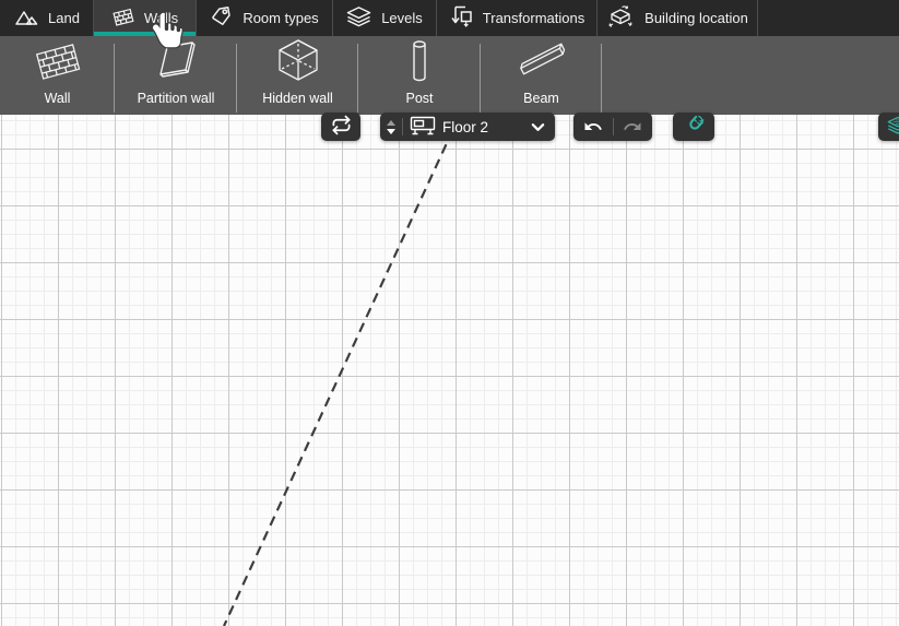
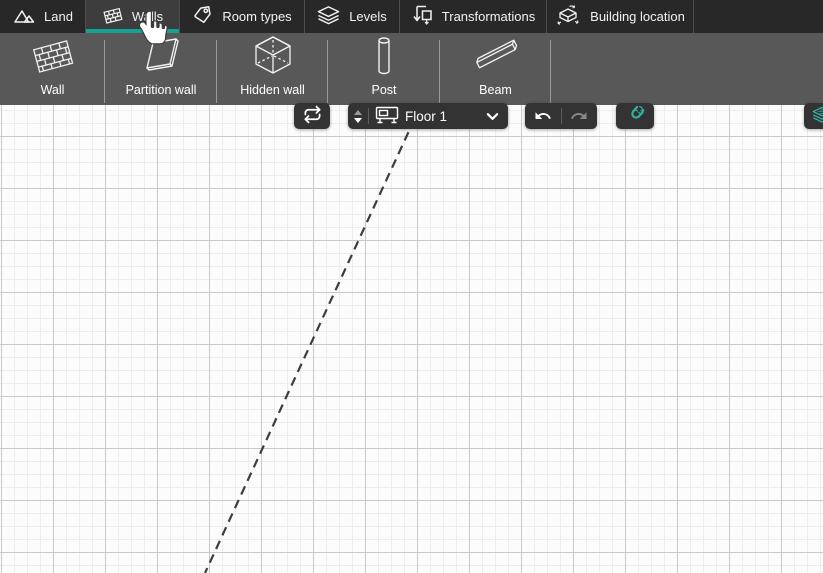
  Land
  Wlls
  Room types
  Levels
  Transformations
  Building location
  Wall
  Partition wall
  Hidden wall
  Post
  Beam
- Floor 2
+ Floor 1
